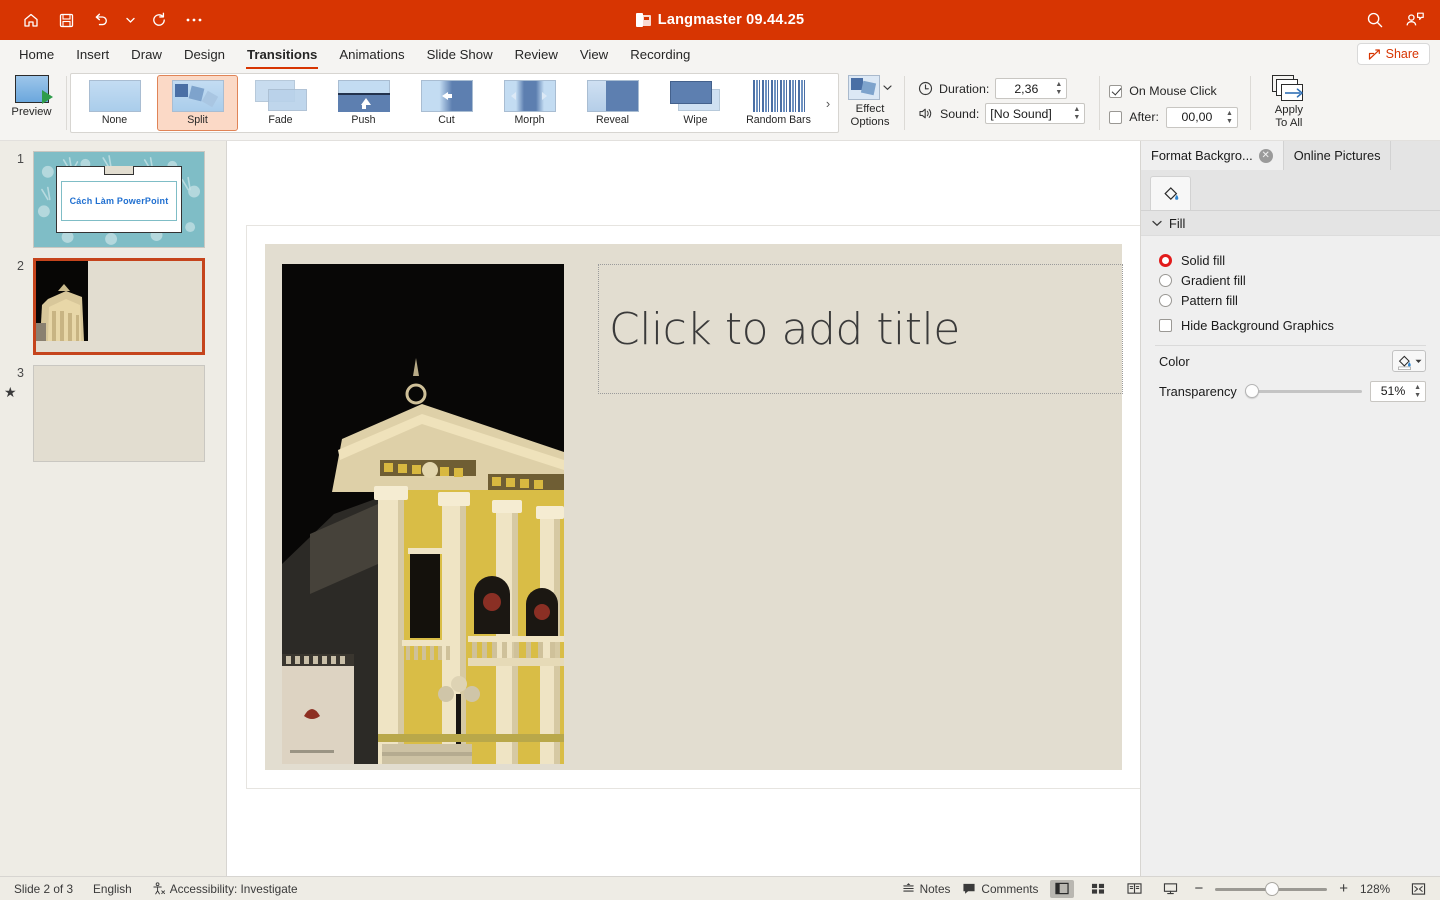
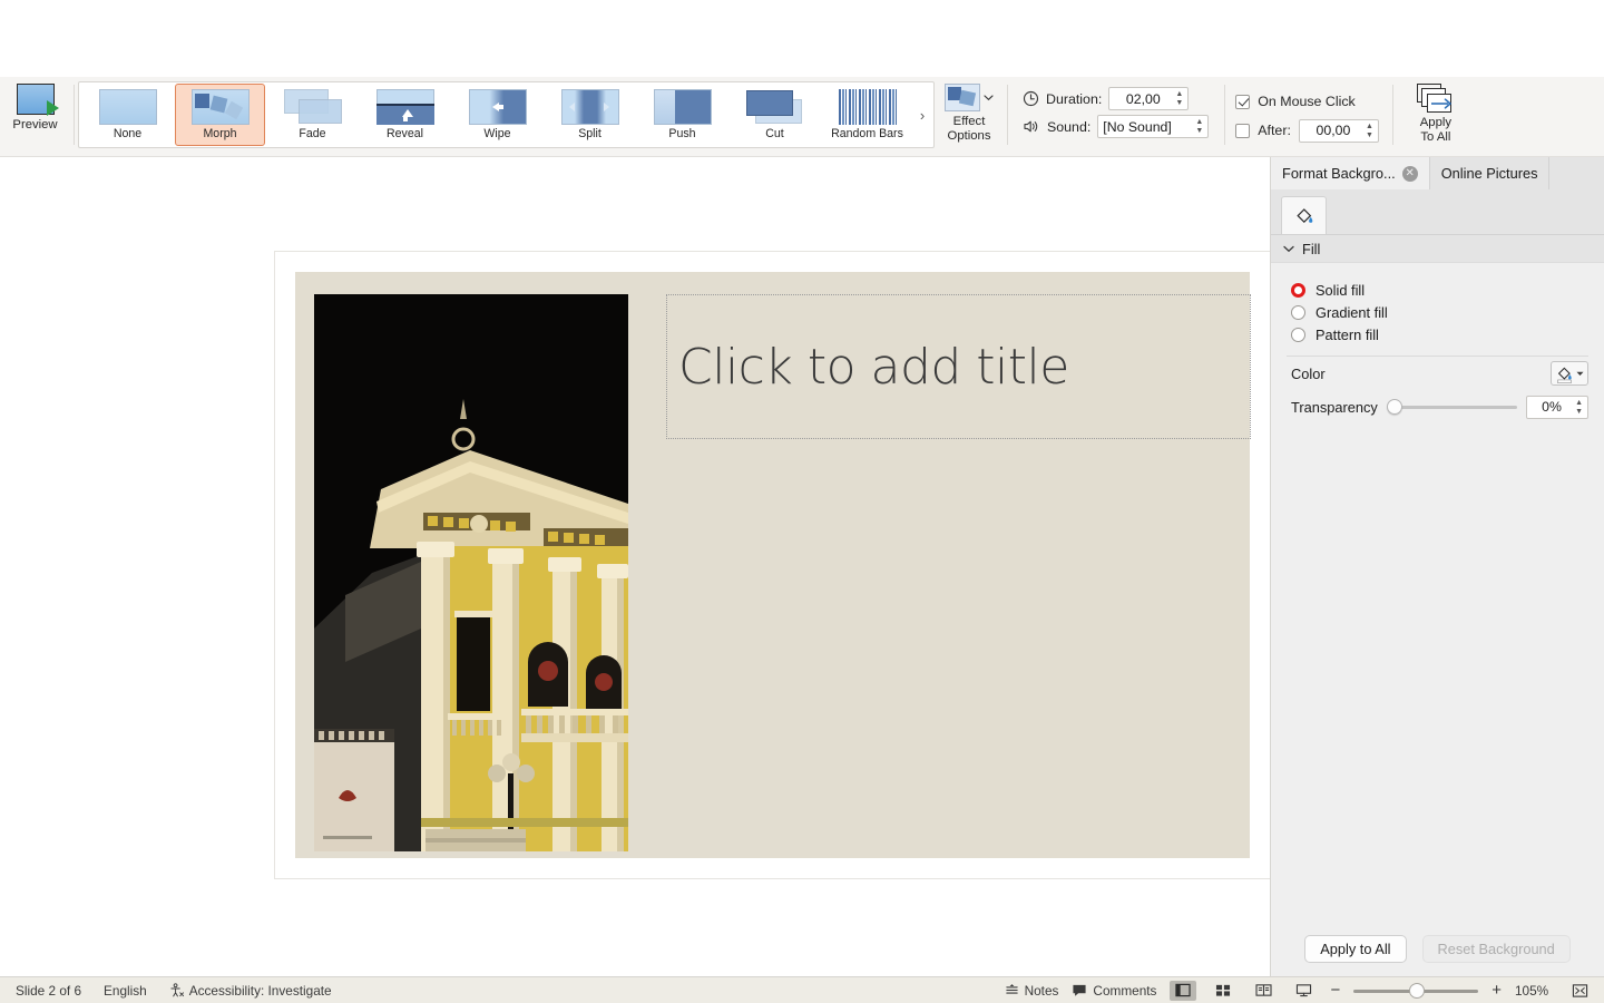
- Langmaster 09.44.25
- Home
- Insert
- Draw
- Design
- Transitions
- Animations
- Slide Show
- Review
- View
- Recording
- Share
  Preview
  None
- Split
+ Morph
  Fade
- Push
+ Reveal
- Cut
+ Wipe
- Morph
+ Split
- Reveal
+ Push
- Wipe
+ Cut
  Random Bars
  ›
  Effect
  Options
  Duration:
- 2,36
+ 02,00
  Sound:
  [No Sound]
  On Mouse Click
  After:
  00,00
  Apply
  To All
- 1
- Cách Làm PowerPoint
- 2
- ★
- 3
  Click to add title
  Format Backgro...
  ✕
  Online Pictures
  Fill
  Solid fill
  Gradient fill
  Pattern fill
- Hide Background Graphics
  Color
  Transparency
- 51%
+ 0%
+ Apply to All
+ Reset Background
- Slide 2 of 3
+ Slide 2 of 6
  English
  Accessibility: Investigate
  Notes
  Comments
  −
  +
- 128%
+ 105%
